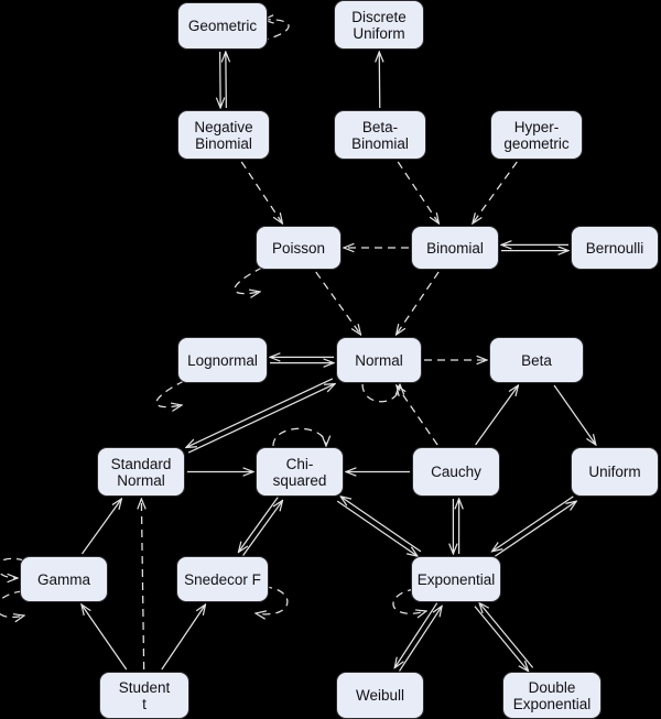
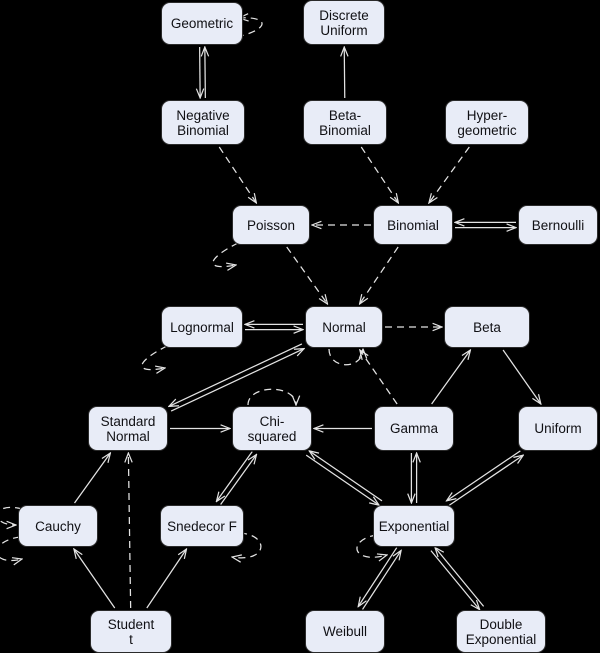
  Geometric
  Discrete
  Uniform
  Negative
  Binomial
  Beta-
  Binomial
  Hyper-
  geometric
  Poisson
  Binomial
  Bernoulli
  Lognormal
  Normal
  Beta
  Standard
  Normal
  Chi-
  squared
- Cauchy
+ Gamma
  Uniform
- Gamma
+ Cauchy
  Snedecor F
  Exponential
  Student
  t
  Weibull
  Double
  Exponential
